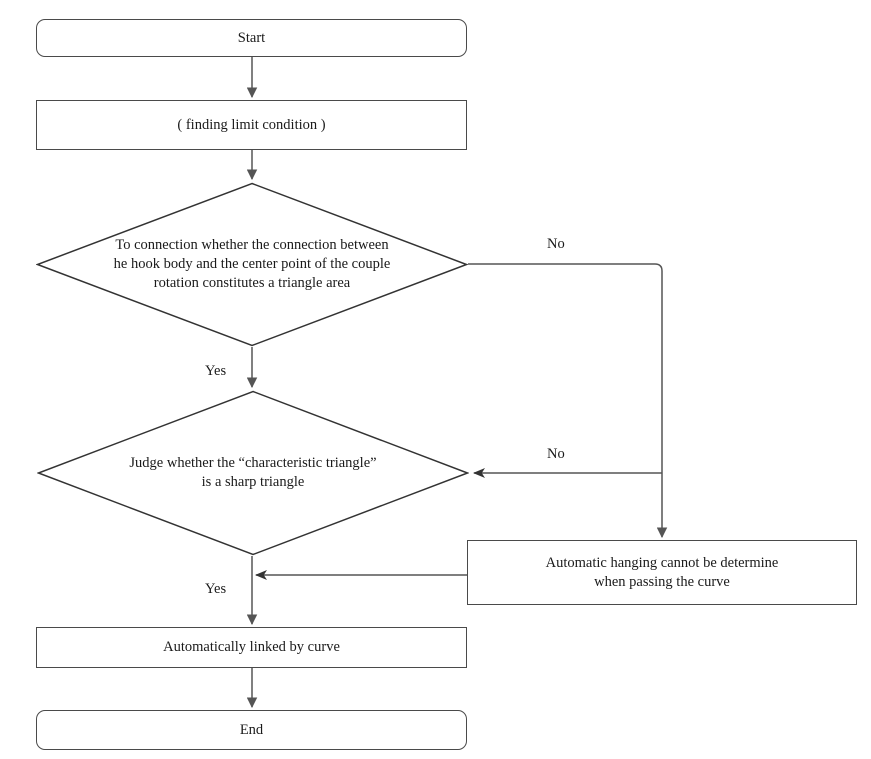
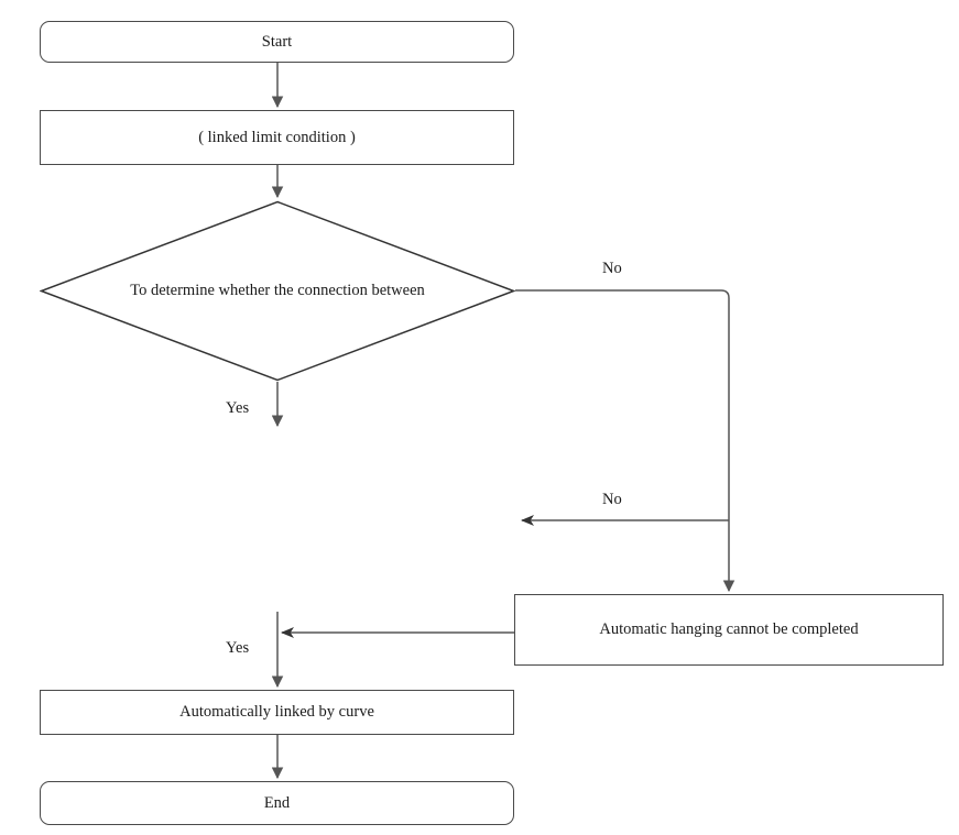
  Start
- ( finding limit condition )
+ ( linked limit condition )
- To connection whether the connection between
+ To determine whether the connection between
- he hook body and the center point of the couple
- rotation constitutes a triangle area
- Judge whether the “characteristic triangle”
- is a sharp triangle
- Automatic hanging cannot be determine
+ Automatic hanging cannot be completed
- when passing the curve
  Automatically linked by curve
  End
  No
  Yes
  No
  Yes
